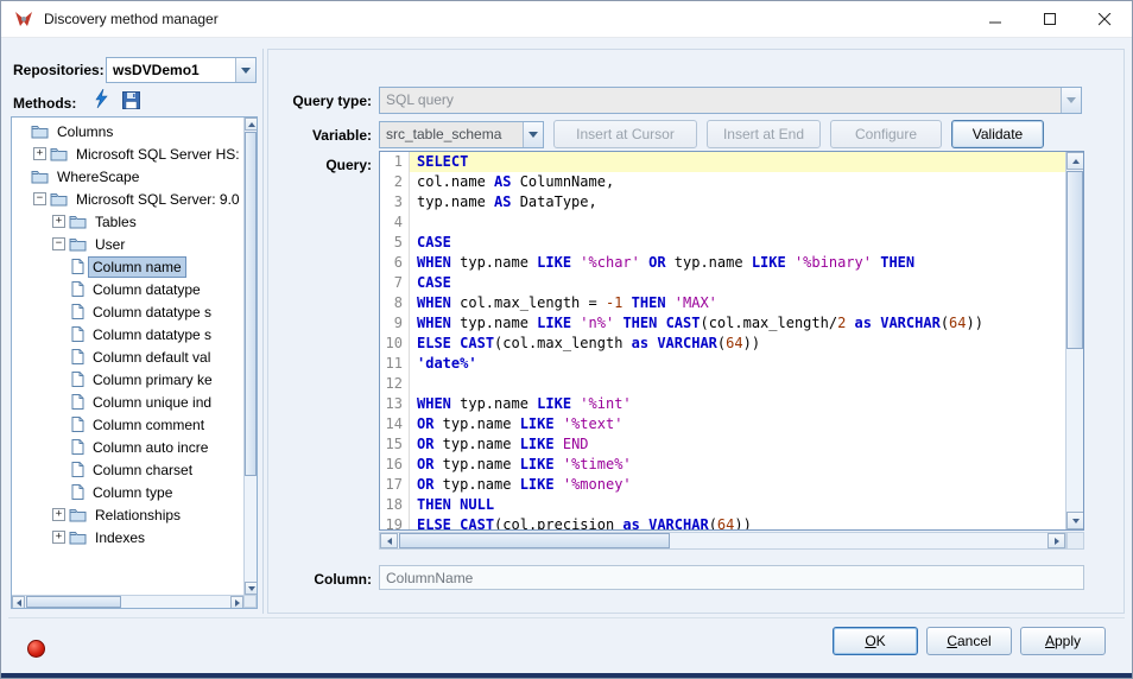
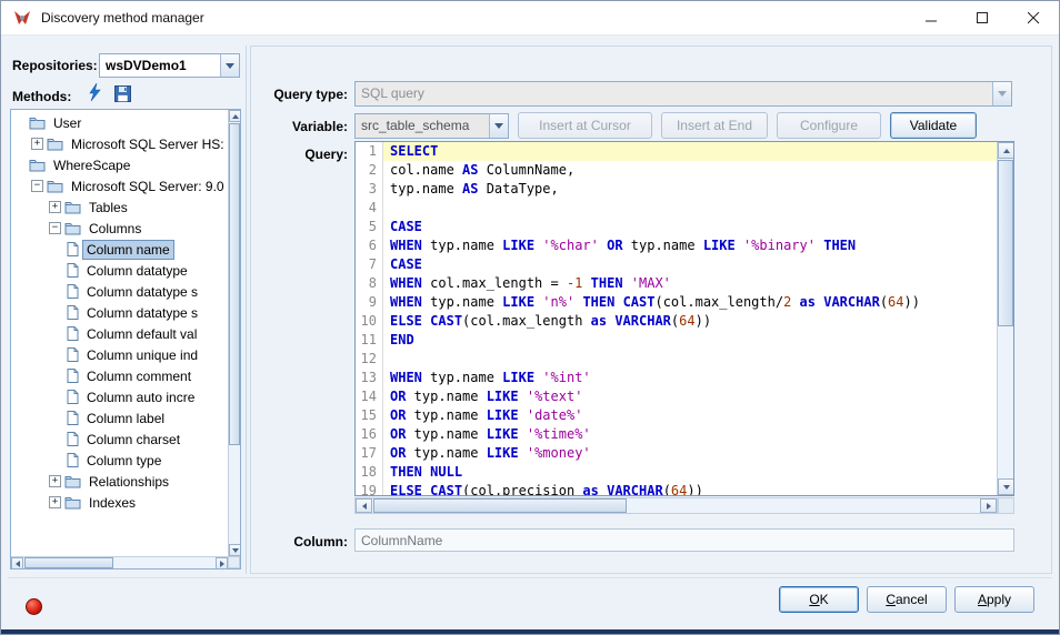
  Discovery method manager
  Repositories:
  wsDVDemo1
  Methods:
- Columns
+ User
  +
  Microsoft SQL Server HS:
  WhereScape
  −
  Microsoft SQL Server: 9.0
  +
  Tables
  −
- User
+ Columns
  Column name
  Column datatype
  Column datatype s
  Column datatype s
  Column default val
- Column primary ke
  Column unique ind
  Column comment
  Column auto incre
+ Column label
  Column charset
  Column type
  +
  Relationships
  +
  Indexes
  Query type:
  SQL query
  Variable:
  src_table_schema
  Insert at Cursor
  Insert at End
  Configure
  Validate
  Query:
  1
  SELECT
  2
  col.name AS ColumnName,
  3
  typ.name AS DataType,
  4
  5
  CASE
  6
  WHEN typ.name LIKE '%char' OR typ.name LIKE '%binary' THEN
  7
  CASE
  8
  WHEN col.max_length = -1 THEN 'MAX'
  9
  WHEN typ.name LIKE 'n%' THEN CAST(col.max_length/2 as VARCHAR(64))
  10
  ELSE CAST(col.max_length as VARCHAR(64))
  11
- 'date%'
+ END
  12
  13
  WHEN typ.name LIKE '%int'
  14
  OR typ.name LIKE '%text'
  15
- OR typ.name LIKE END
+ OR typ.name LIKE 'date%'
  16
  OR typ.name LIKE '%time%'
  17
  OR typ.name LIKE '%money'
  18
  THEN NULL
  19
  ELSE CAST(col.precision as VARCHAR(64))
  Column:
  ColumnName
  OK
  Cancel
  Apply
